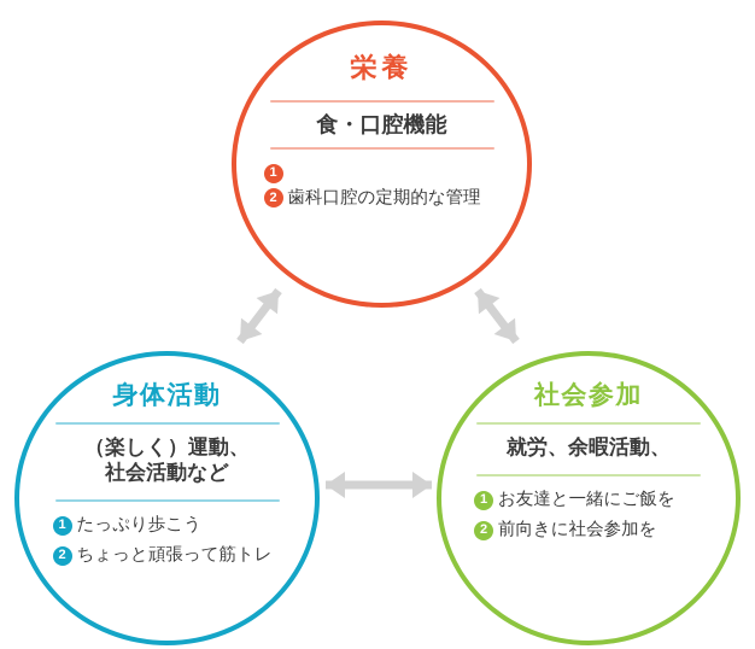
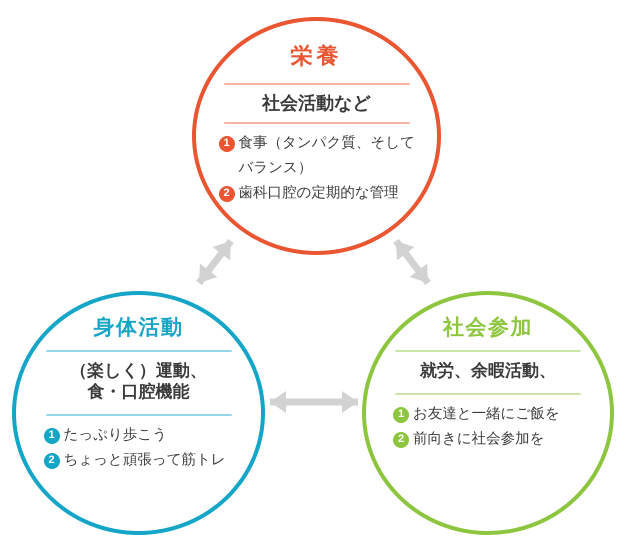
  栄養
- 食・口腔機能
+ 社会活動など
  1
+ 食事（タンパク質、そして
+ バランス）
  2
  歯科口腔の定期的な管理
  身体活動
  （楽しく）運動、
- 社会活動など
+ 食・口腔機能
  1
  たっぷり歩こう
  2
  ちょっと頑張って筋トレ
  社会参加
  就労、余暇活動、
  1
  お友達と一緒にご飯を
  2
  前向きに社会参加を
